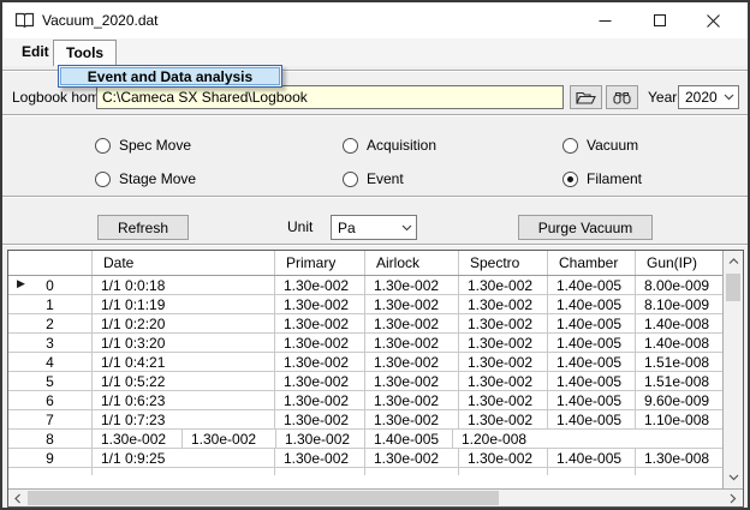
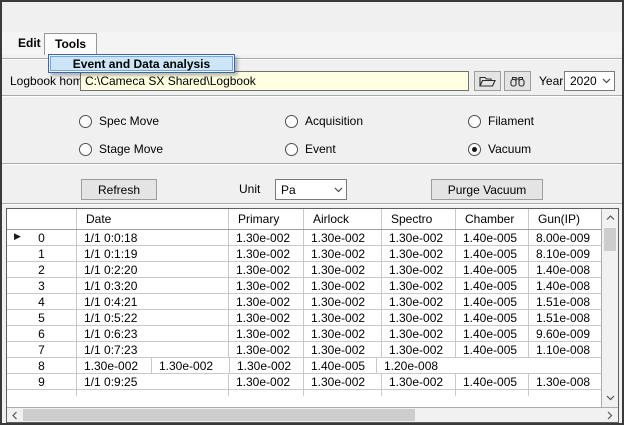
- Vacuum_2020.dat
  Edit
  Tools
  Event and Data analysis
  Logbook hom
  C:\Cameca SX Shared\Logbook
  Year
  2020
  Spec Move
  Acquisition
- Vacuum
+ Filament
  Stage Move
  Event
- Filament
+ Vacuum
  Refresh
  Unit
  Pa
  Purge Vacuum
  Date
  Primary
  Airlock
  Spectro
  Chamber
  Gun(IP)
  ▶
  0
  1/1 0:0:18
  1.30e-002
  1.30e-002
  1.30e-002
  1.40e-005
  8.00e-009
  1
  1/1 0:1:19
  1.30e-002
  1.30e-002
  1.30e-002
  1.40e-005
  8.10e-009
  2
  1/1 0:2:20
  1.30e-002
  1.30e-002
  1.30e-002
  1.40e-005
  1.40e-008
  3
  1/1 0:3:20
  1.30e-002
  1.30e-002
  1.30e-002
  1.40e-005
  1.40e-008
  4
  1/1 0:4:21
  1.30e-002
  1.30e-002
  1.30e-002
  1.40e-005
  1.51e-008
  5
  1/1 0:5:22
  1.30e-002
  1.30e-002
  1.30e-002
  1.40e-005
  1.51e-008
  6
  1/1 0:6:23
  1.30e-002
  1.30e-002
  1.30e-002
  1.40e-005
  9.60e-009
  7
  1/1 0:7:23
  1.30e-002
  1.30e-002
  1.30e-002
  1.40e-005
  1.10e-008
  8
  1.30e-002
  1.30e-002
  1.30e-002
  1.40e-005
  1.20e-008
  9
  1/1 0:9:25
  1.30e-002
  1.30e-002
  1.30e-002
  1.40e-005
  1.30e-008
